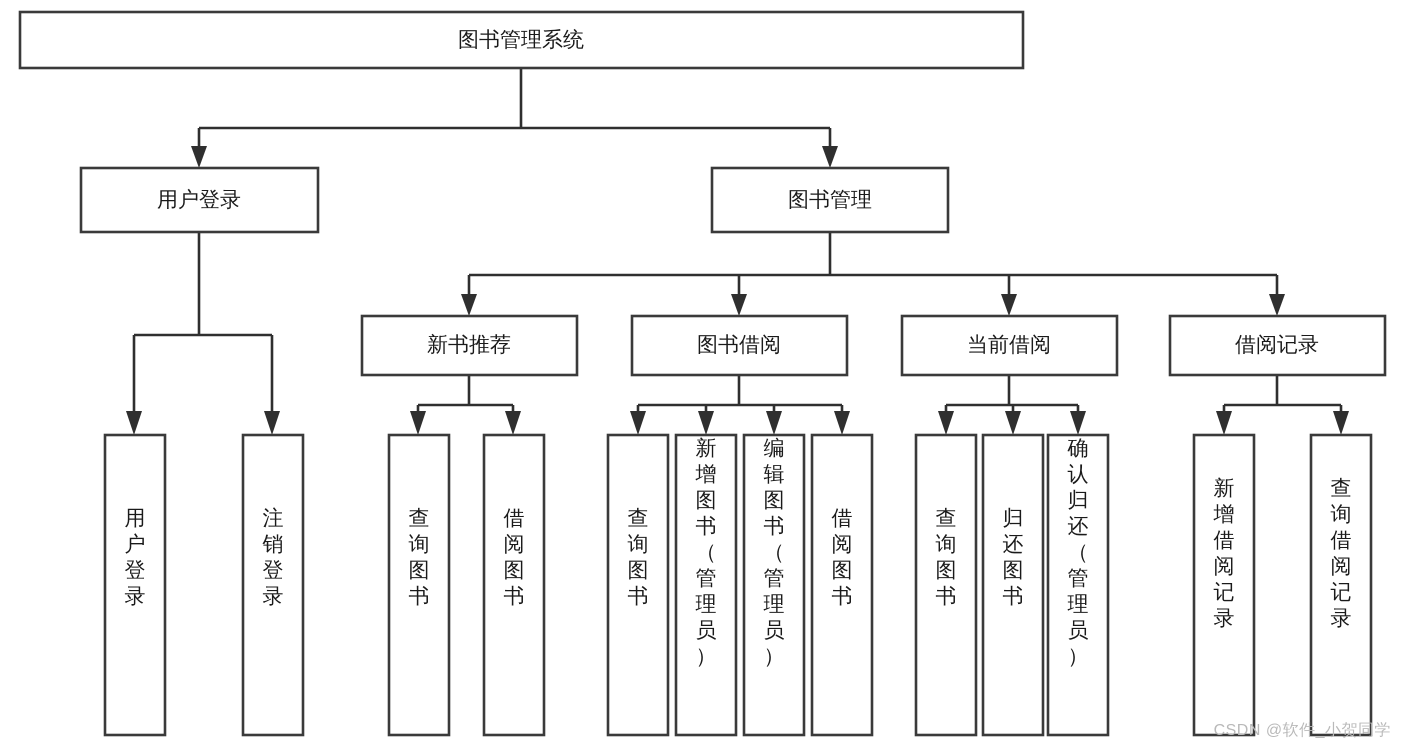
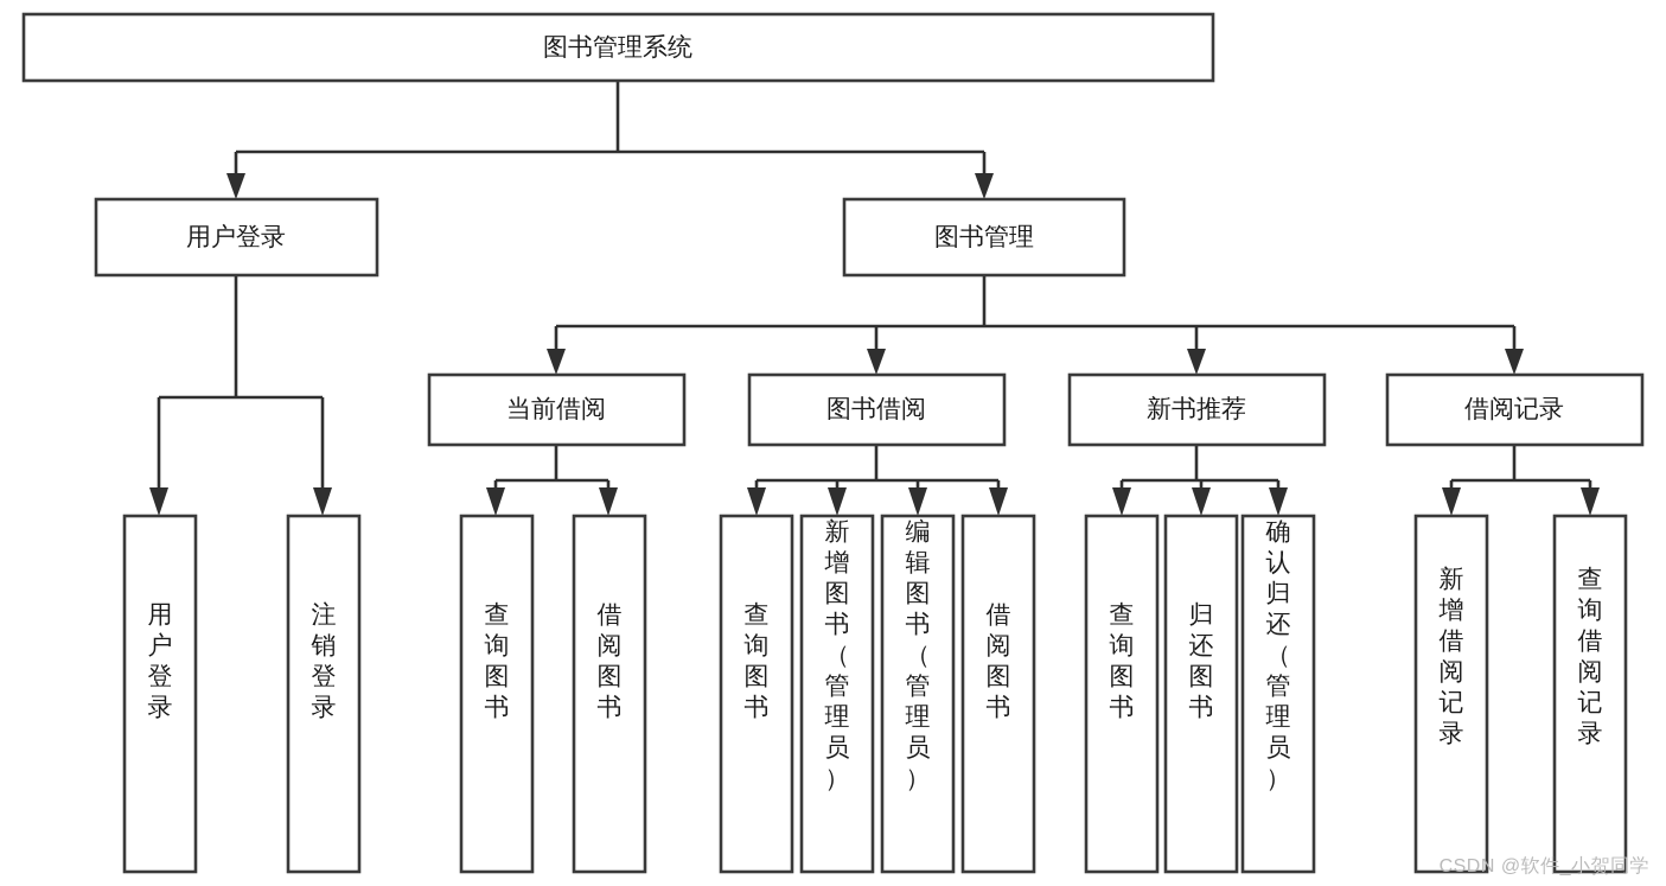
  图书管理系统
  用户登录
  图书管理
- 新书推荐
+ 当前借阅
  图书借阅
- 当前借阅
+ 新书推荐
  借阅记录
  用户登录
  注销登录
  查询图书
  借阅图书
  查询图书
  新增图书（管理员）
  编辑图书（管理员）
  借阅图书
  查询图书
  归还图书
  确认归还（管理员）
  新增借阅记录
  查询借阅记录
  CSDN @软件_小贺同学
